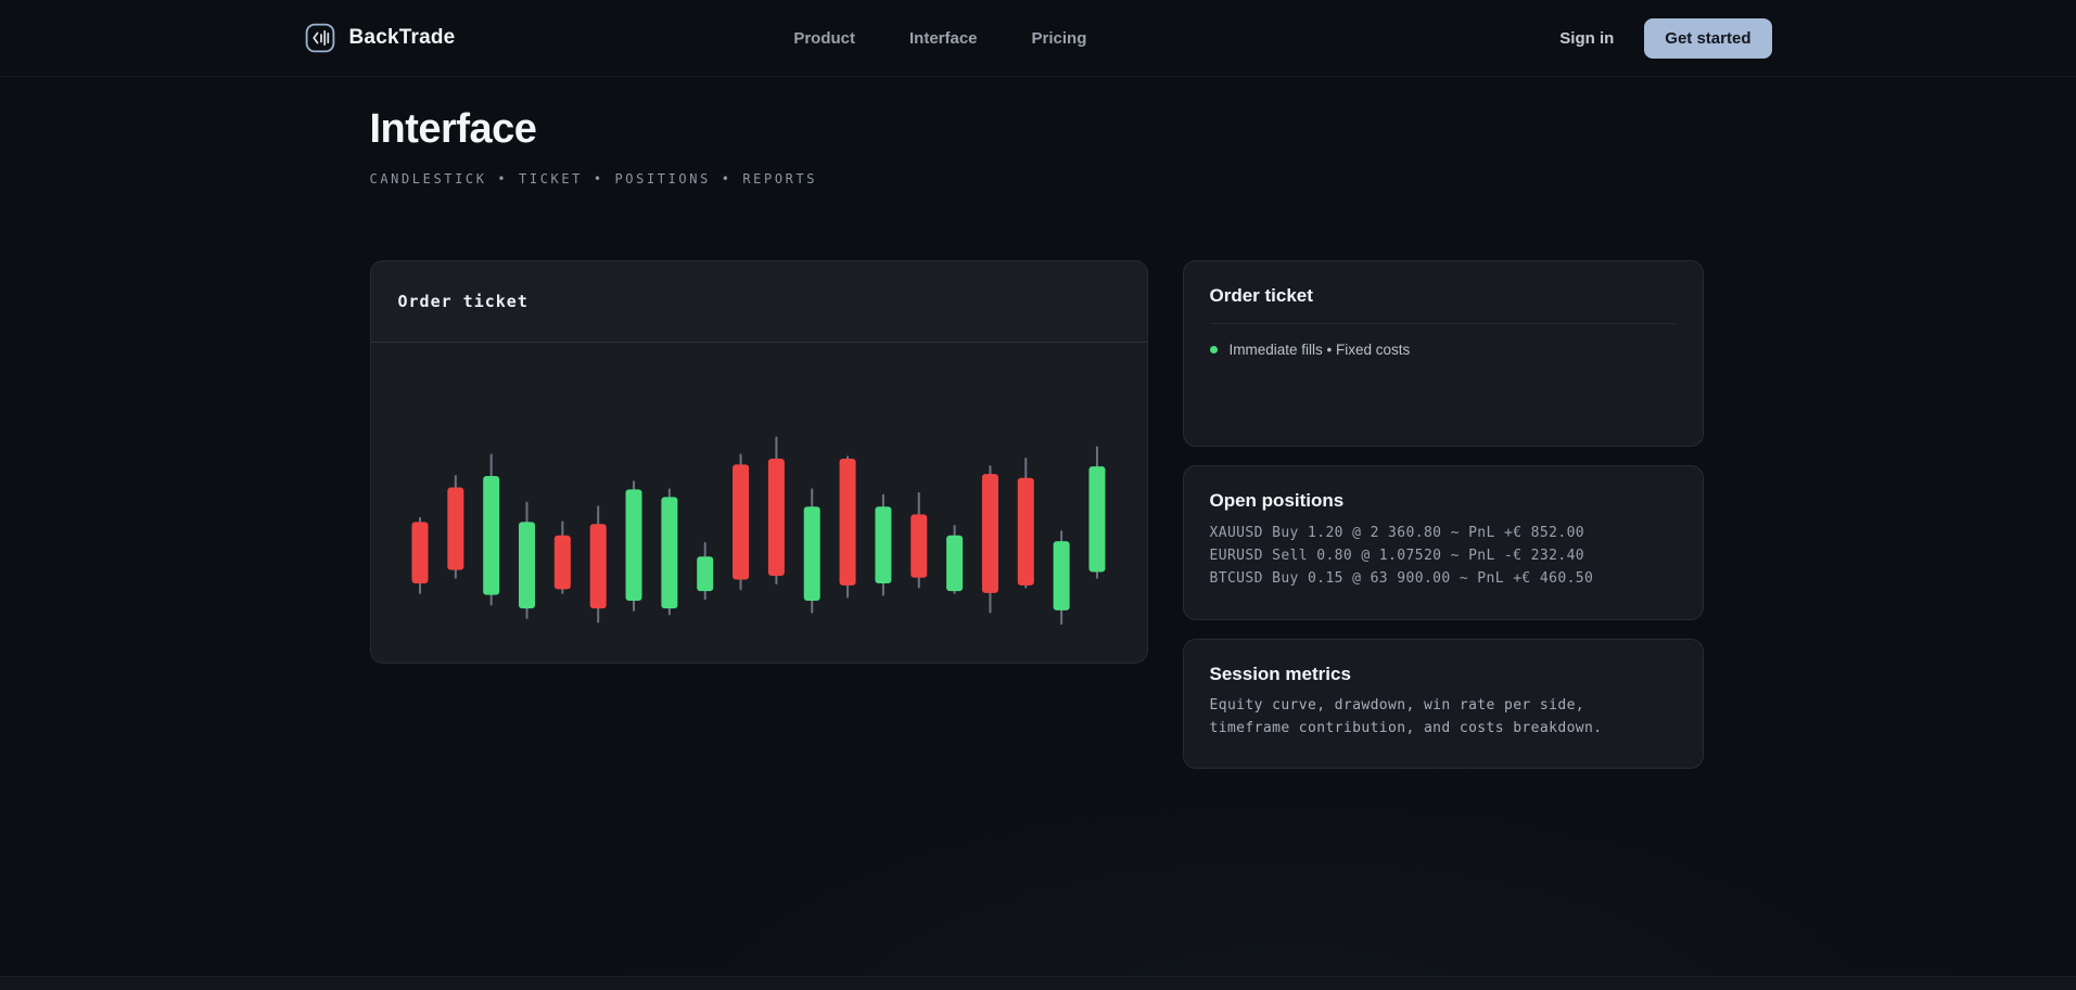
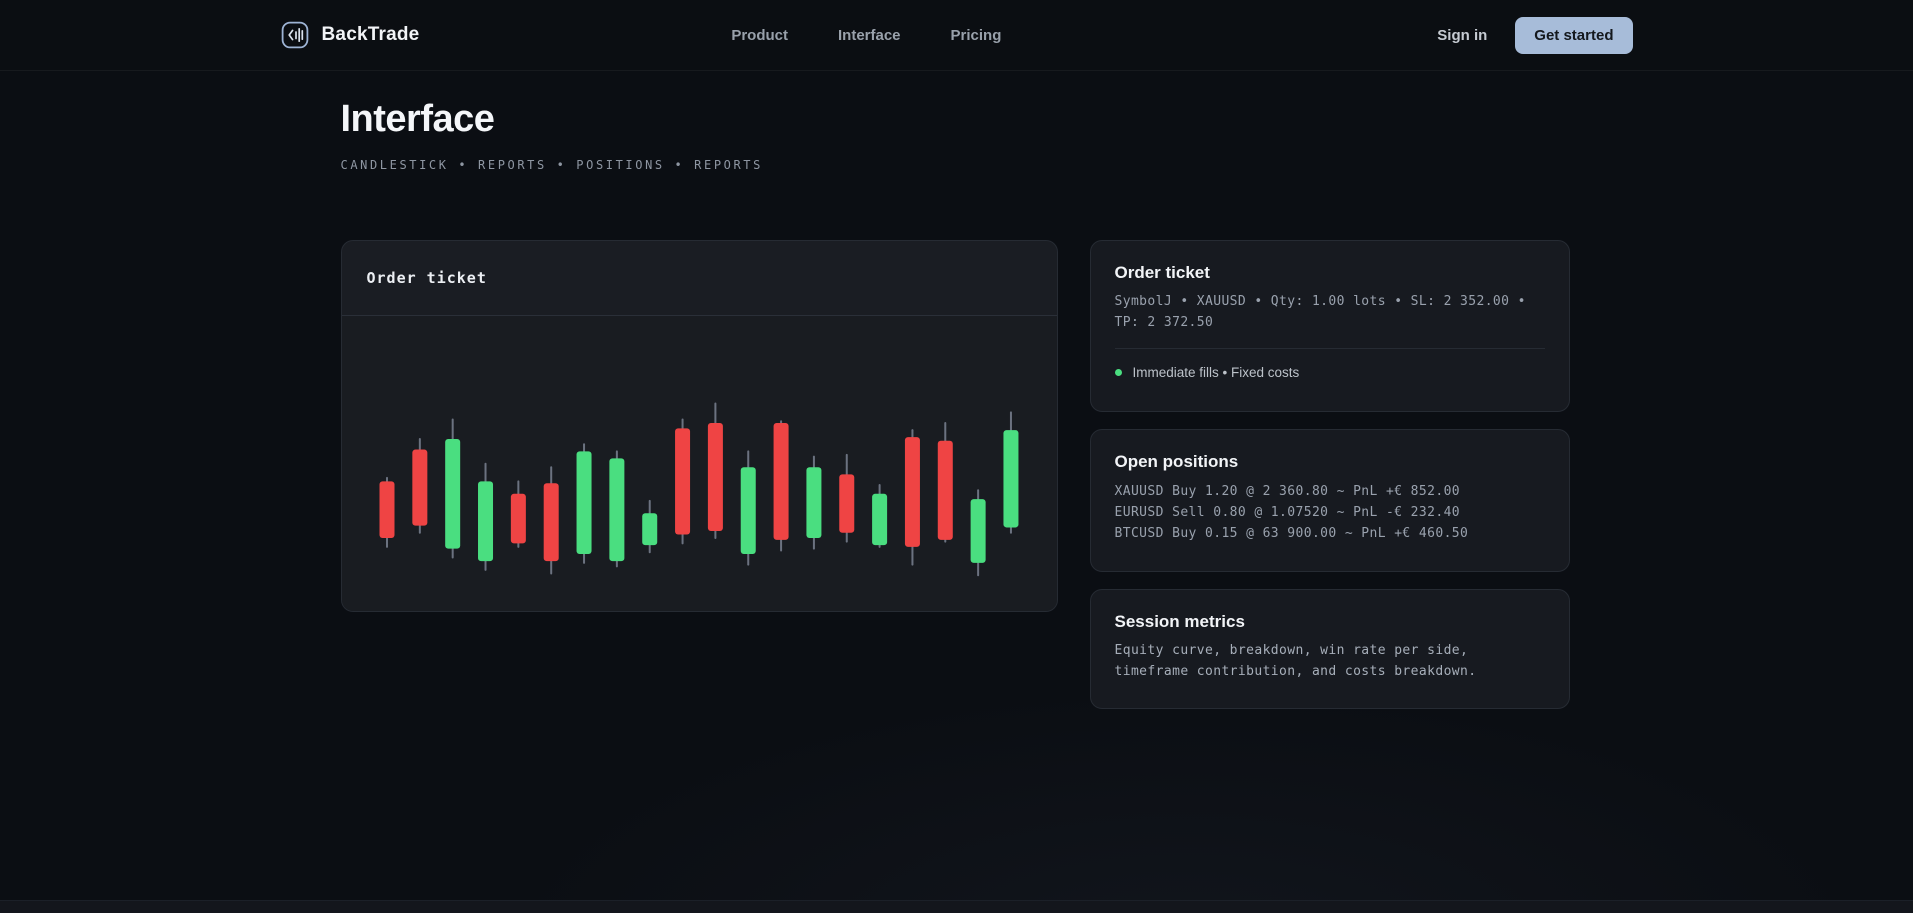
  BackTrade
  Product
  Interface
  Pricing
  Sign in
  Get started
  Interface
- CANDLESTICK • TICKET • POSITIONS • REPORTS
+ CANDLESTICK • REPORTS • POSITIONS • REPORTS
  Order ticket
  Order ticket
+ SymbolJ • XAUUSD • Qty: 1.00 lots • SL: 2 352.00 • TP: 2 372.50
  Immediate fills • Fixed costs
  Open positions
  XAUUSD Buy 1.20 @ 2 360.80 ~ PnL +€ 852.00
  EURUSD Sell 0.80 @ 1.07520 ~ PnL -€ 232.40
  BTCUSD Buy 0.15 @ 63 900.00 ~ PnL +€ 460.50
  Session metrics
- Equity curve, drawdown, win rate per side, timeframe contribution, and costs breakdown.
+ Equity curve, breakdown, win rate per side, timeframe contribution, and costs breakdown.
